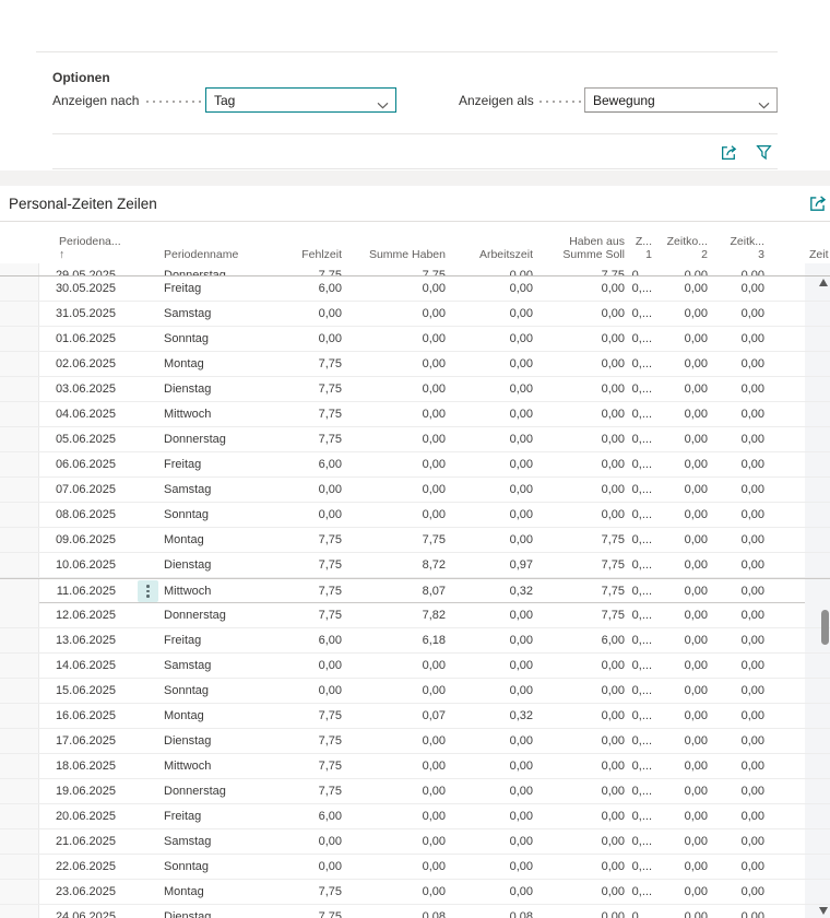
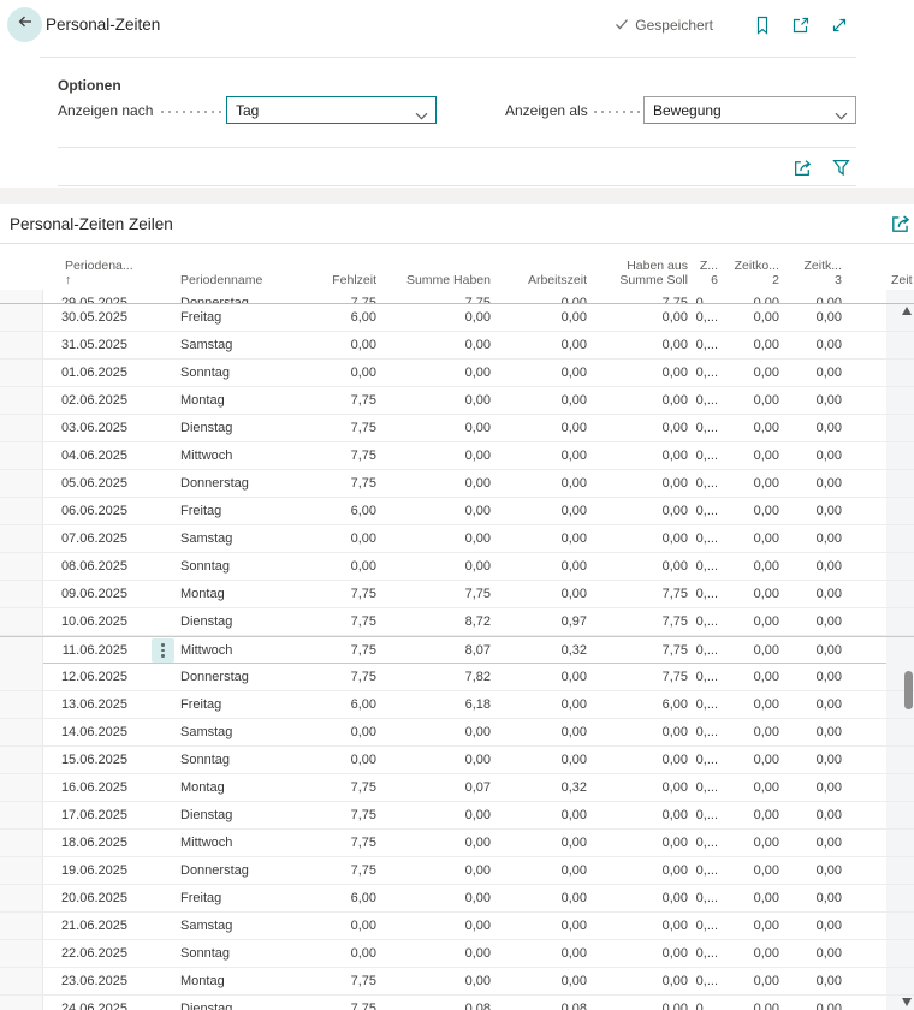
+ Personal-Zeiten
+ Gespeichert
  Optionen
  Anzeigen nach
  Tag
  Anzeigen als
  Bewegung
  Personal-Zeiten Zeilen
  Periodena...
  ↑
  Periodenname
  Fehlzeit
  Summe Haben
  Arbeitszeit
  Haben aus
  Summe Soll
  Z...
- 1
+ 6
  Zeitko...
  2
  Zeitk...
  3
  Zeit
  30.05.2025
  Freitag
  6,00
  0,00
  0,00
  0,00
  0,...
  0,00
  0,00
  31.05.2025
  Samstag
  0,00
  0,00
  0,00
  0,00
  0,...
  0,00
  0,00
  01.06.2025
  Sonntag
  0,00
  0,00
  0,00
  0,00
  0,...
  0,00
  0,00
  02.06.2025
  Montag
  7,75
  0,00
  0,00
  0,00
  0,...
  0,00
  0,00
  03.06.2025
  Dienstag
  7,75
  0,00
  0,00
  0,00
  0,...
  0,00
  0,00
  04.06.2025
  Mittwoch
  7,75
  0,00
  0,00
  0,00
  0,...
  0,00
  0,00
  05.06.2025
  Donnerstag
  7,75
  0,00
  0,00
  0,00
  0,...
  0,00
  0,00
  06.06.2025
  Freitag
  6,00
  0,00
  0,00
  0,00
  0,...
  0,00
  0,00
  07.06.2025
  Samstag
  0,00
  0,00
  0,00
  0,00
  0,...
  0,00
  0,00
  08.06.2025
  Sonntag
  0,00
  0,00
  0,00
  0,00
  0,...
  0,00
  0,00
  09.06.2025
  Montag
  7,75
  7,75
  0,00
  7,75
  0,...
  0,00
  0,00
  10.06.2025
  Dienstag
  7,75
  8,72
  0,97
  7,75
  0,...
  0,00
  0,00
  11.06.2025
  Mittwoch
  7,75
  8,07
  0,32
  7,75
  0,...
  0,00
  0,00
  12.06.2025
  Donnerstag
  7,75
  7,82
  0,00
  7,75
  0,...
  0,00
  0,00
  13.06.2025
  Freitag
  6,00
  6,18
  0,00
  6,00
  0,...
  0,00
  0,00
  14.06.2025
  Samstag
  0,00
  0,00
  0,00
  0,00
  0,...
  0,00
  0,00
  15.06.2025
  Sonntag
  0,00
  0,00
  0,00
  0,00
  0,...
  0,00
  0,00
  16.06.2025
  Montag
  7,75
  0,07
  0,32
  0,00
  0,...
  0,00
  0,00
  17.06.2025
  Dienstag
  7,75
  0,00
  0,00
  0,00
  0,...
  0,00
  0,00
  18.06.2025
  Mittwoch
  7,75
  0,00
  0,00
  0,00
  0,...
  0,00
  0,00
  19.06.2025
  Donnerstag
  7,75
  0,00
  0,00
  0,00
  0,...
  0,00
  0,00
  20.06.2025
  Freitag
  6,00
  0,00
  0,00
  0,00
  0,...
  0,00
  0,00
  21.06.2025
  Samstag
  0,00
  0,00
  0,00
  0,00
  0,...
  0,00
  0,00
  22.06.2025
  Sonntag
  0,00
  0,00
  0,00
  0,00
  0,...
  0,00
  0,00
  23.06.2025
  Montag
  7,75
  0,00
  0,00
  0,00
  0,...
  0,00
  0,00
  24.06.2025
  Dienstag
  7,75
  0,08
  0,08
  0,00
  0,...
  0,00
  0,00
